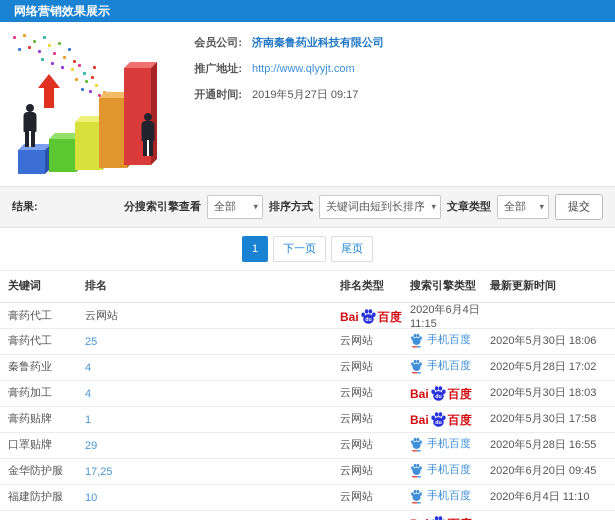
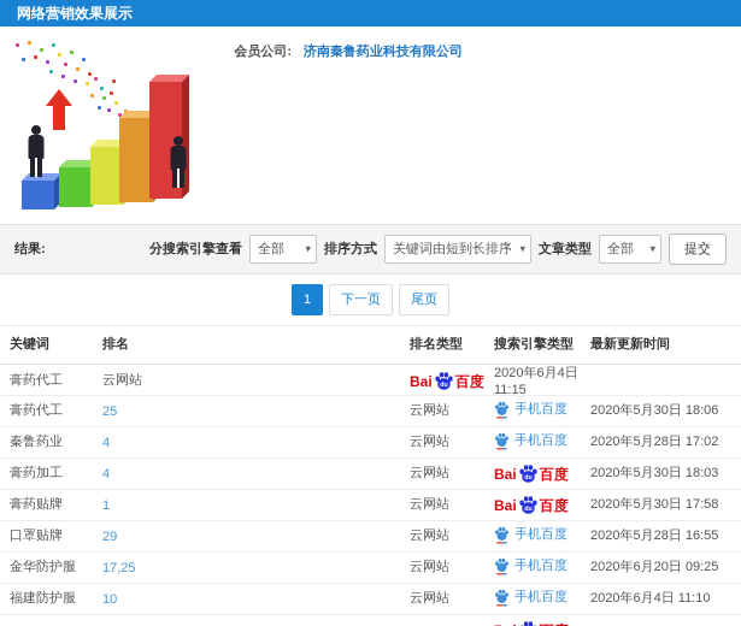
  网络营销效果展示
  会员公司:
  济南秦鲁药业科技有限公司
- 推广地址:
- http://www.qlyyjt.com
- 开通时间:
- 2019年5月27日 09:17
  结果:
  分搜索引擎查看
  全部
  排序方式
  关键词由短到长排序
  文章类型
  全部
  提交
  1
  下一页
  尾页
  关键词
  排名
  排名类型
  搜索引擎类型
  最新更新时间
  膏药代工
  云网站
  Bai
  百度
  2020年6月4日 11:15
  膏药代工
  25
  云网站
  手机百度
  2020年5月30日 18:06
  秦鲁药业
  4
  云网站
  手机百度
  2020年5月28日 17:02
  膏药加工
  4
  云网站
  Bai
  百度
  2020年5月30日 18:03
  膏药贴牌
  1
  云网站
  Bai
  百度
  2020年5月30日 17:58
  口罩贴牌
  29
  云网站
  手机百度
  2020年5月28日 16:55
  金华防护服
  17,25
  云网站
  手机百度
- 2020年6月20日 09:45
+ 2020年6月20日 09:25
  福建防护服
  10
  云网站
  手机百度
  2020年6月4日 11:10
